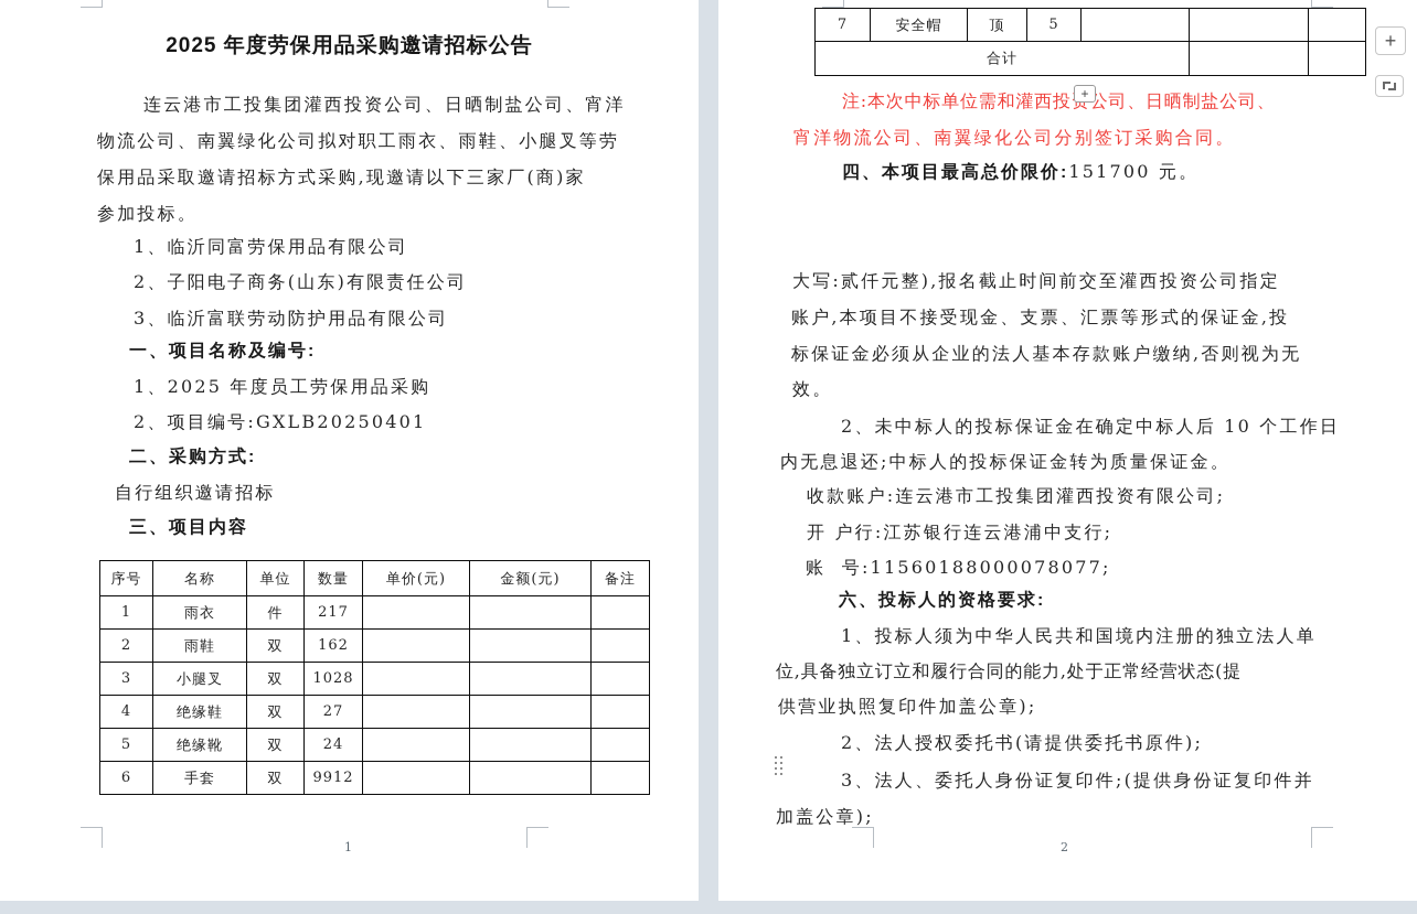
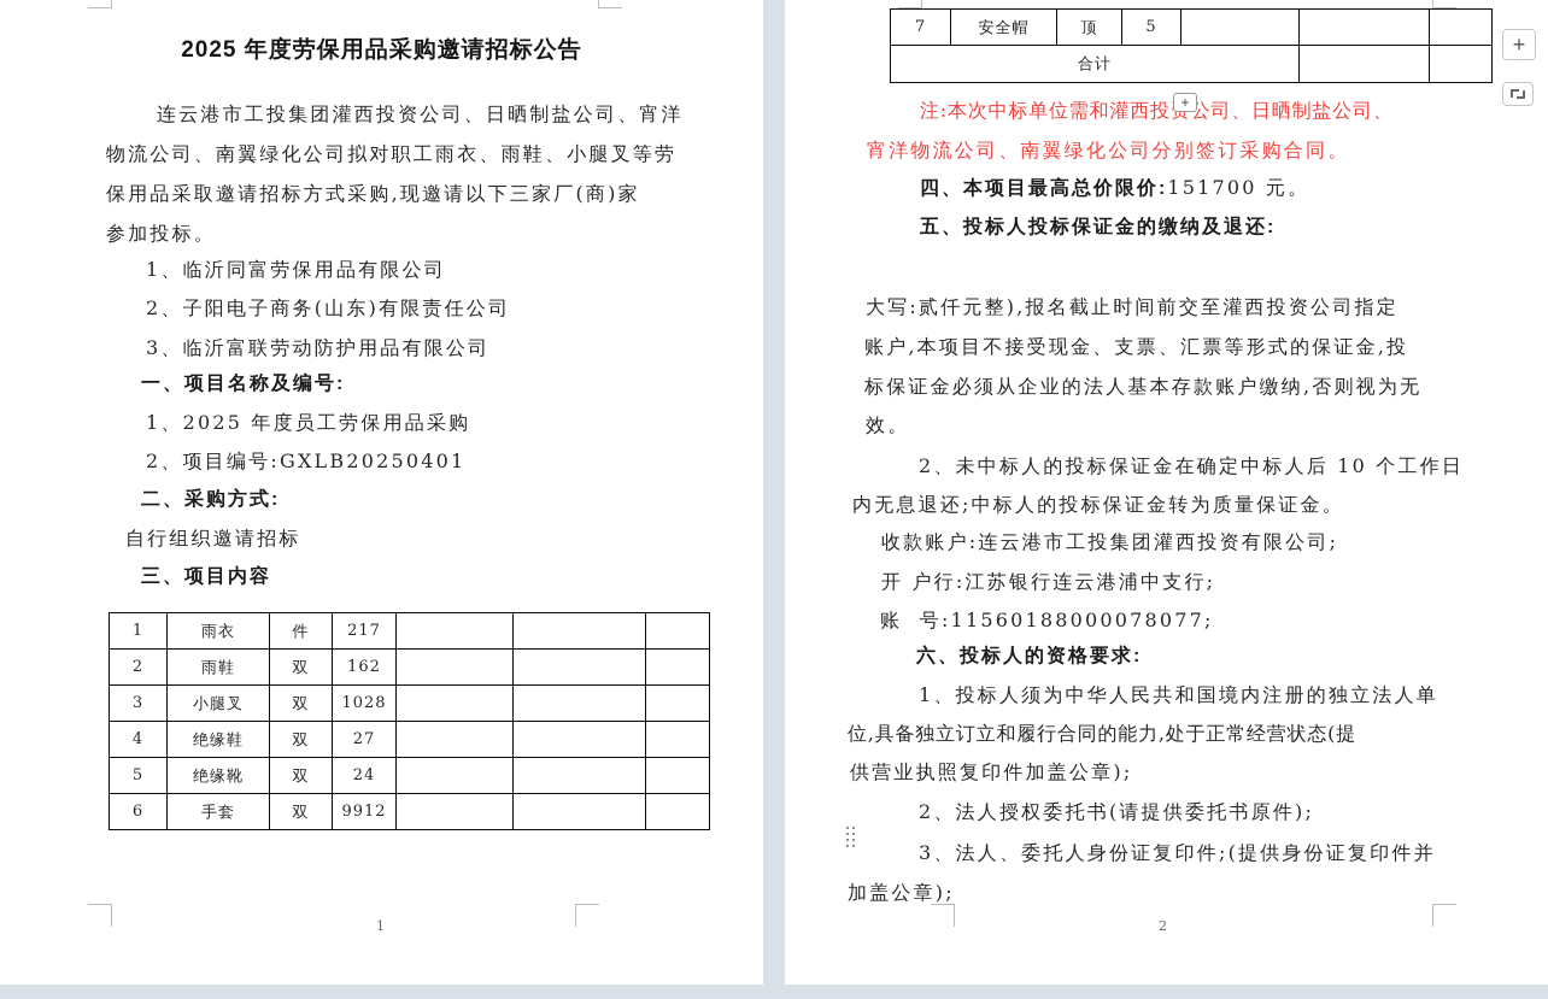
  2025 年度劳保用品采购邀请招标公告
  连云港市工投集团灌西投资公司、日晒制盐公司、宵洋
  物流公司、南翼绿化公司拟对职工雨衣、雨鞋、小腿叉等劳
  保用品采取邀请招标方式采购,现邀请以下三家厂(商)家
  参加投标。
  1、临沂同富劳保用品有限公司
  2、子阳电子商务(山东)有限责任公司
  3、临沂富联劳动防护用品有限公司
  一、项目名称及编号:
  1、2025 年度员工劳保用品采购
  2、项目编号:GXLB20250401
  二、采购方式:
  自行组织邀请招标
  三、项目内容
- 序号	名称	单位	数量	单价(元)	金额(元)	备注
  1	雨衣	件	217
  2	雨鞋	双	162
  3	小腿叉	双	1028
  4	绝缘鞋	双	27
  5	绝缘靴	双	24
  6	手套	双	9912
  1
  7	安全帽	顶	5
  合计
  注:本次中标单位需和灌西投公司、日晒制盐公司、
  宵洋物流公司、南翼绿化公司分别签订采购合同。
  +
  四、本项目最高总价限价:151700 元。
+ 五、投标人投标保证金的缴纳及退还:
  大写:贰仟元整),报名截止时间前交至灌西投资公司指定
  账户,本项目不接受现金、支票、汇票等形式的保证金,投
  标保证金必须从企业的法人基本存款账户缴纳,否则视为无
  效。
  2、未中标人的投标保证金在确定中标人后 10 个工作日
  内无息退还;中标人的投标保证金转为质量保证金。
  收款账户:连云港市工投集团灌西投资有限公司;
  开 户行:江苏银行连云港浦中支行;
  账 号:11560188000078077;
  六、投标人的资格要求:
  1、投标人须为中华人民共和国境内注册的独立法人单
  位,具备独立订立和履行合同的能力,处于正常经营状态(提
  供营业执照复印件加盖公章);
  2、法人授权委托书(请提供委托书原件);
  3、法人、委托人身份证复印件;(提供身份证复印件并
  加盖公章);
  2
  +
